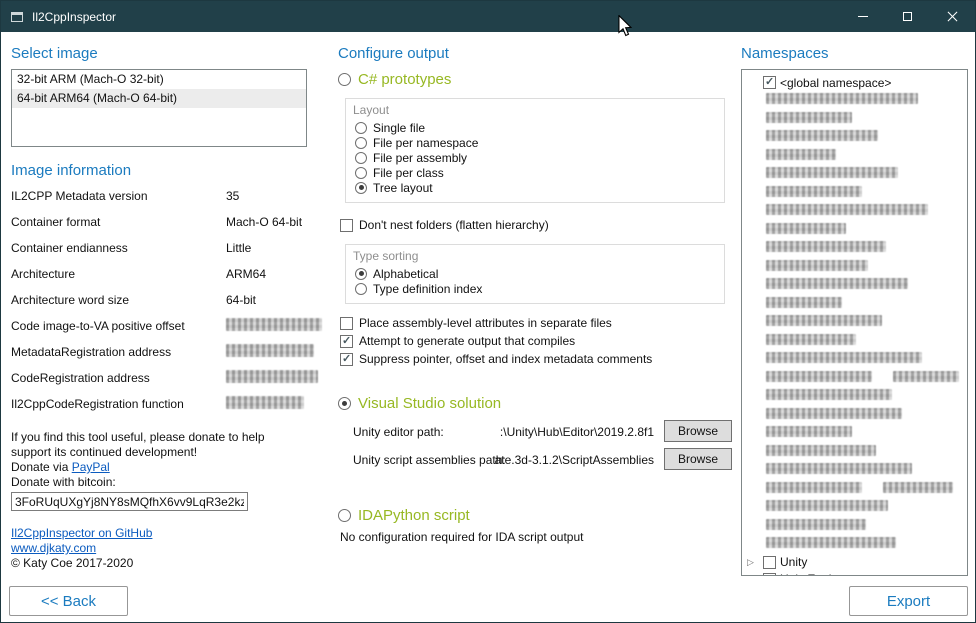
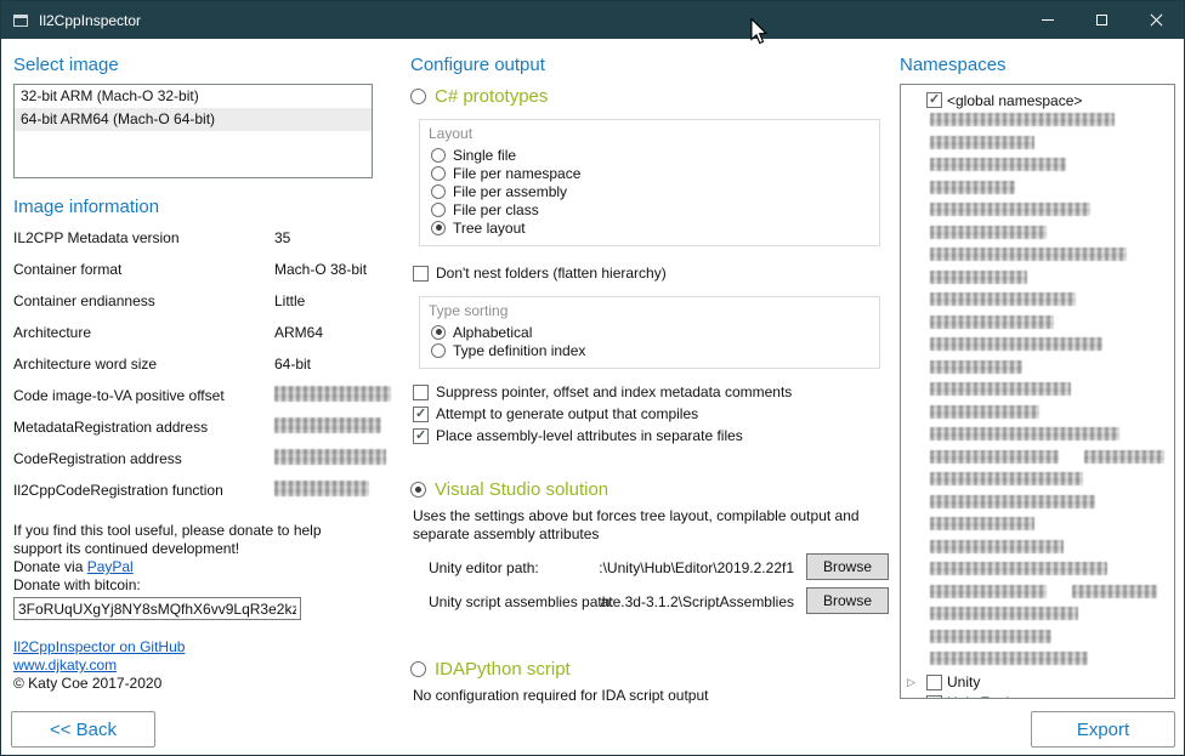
  Il2CppInspector
  Select image
  32-bit ARM (Mach-O 32-bit)
  64-bit ARM64 (Mach-O 64-bit)
  Image information
  IL2CPP Metadata version
  35
  Container format
- Mach-O 64-bit
+ Mach-O 38-bit
  Container endianness
  Little
  Architecture
  ARM64
  Architecture word size
  64-bit
  Code image-to-VA positive offset
  MetadataRegistration address
  CodeRegistration address
  Il2CppCodeRegistration function
  If you find this tool useful, please donate to help support its continued development!
  Donate via PayPal
  Donate with bitcoin:
  3FoRUqUXgYj8NY8sMQfhX6vv9LqR3e2kz
  Il2CppInspector on GitHub
  www.djkaty.com
  © Katy Coe 2017-2020
  Configure output
  C# prototypes
  Layout
  Single file
  File per namespace
  File per assembly
  File per class
  Tree layout
  Don't nest folders (flatten hierarchy)
  Type sorting
  Alphabetical
  Type definition index
- Place assembly-level attributes in separate files
+ Suppress pointer, offset and index metadata comments
  Attempt to generate output that compiles
- Suppress pointer, offset and index metadata comments
+ Place assembly-level attributes in separate files
  Visual Studio solution
+ Uses the settings above but forces tree layout, compilable output and separate assembly attributes
  Unity editor path:
- :\Unity\Hub\Editor\2019.2.8f1
+ :\Unity\Hub\Editor\2019.2.22f1
  Browse
  Unity script assemblies path:
  ate.3d-3.1.2\ScriptAssemblies
  Browse
  IDAPython script
  No configuration required for IDA script output
  Namespaces
  <global namespace>
  ▷
  Unity
  << Back
  Export
